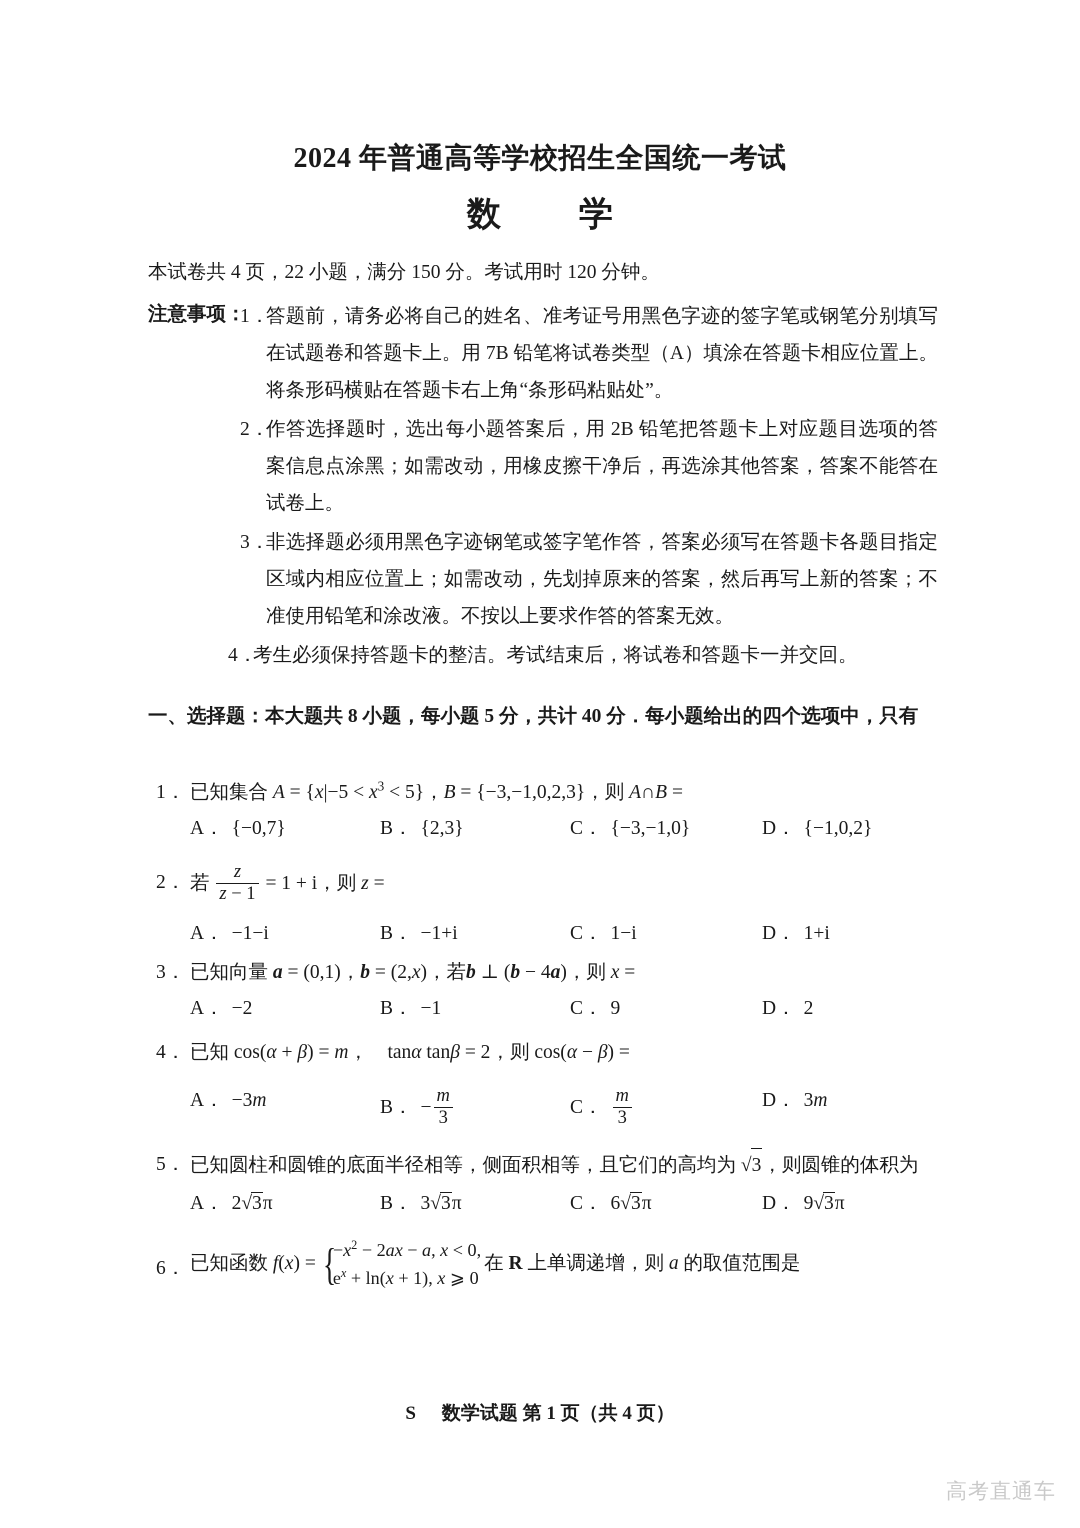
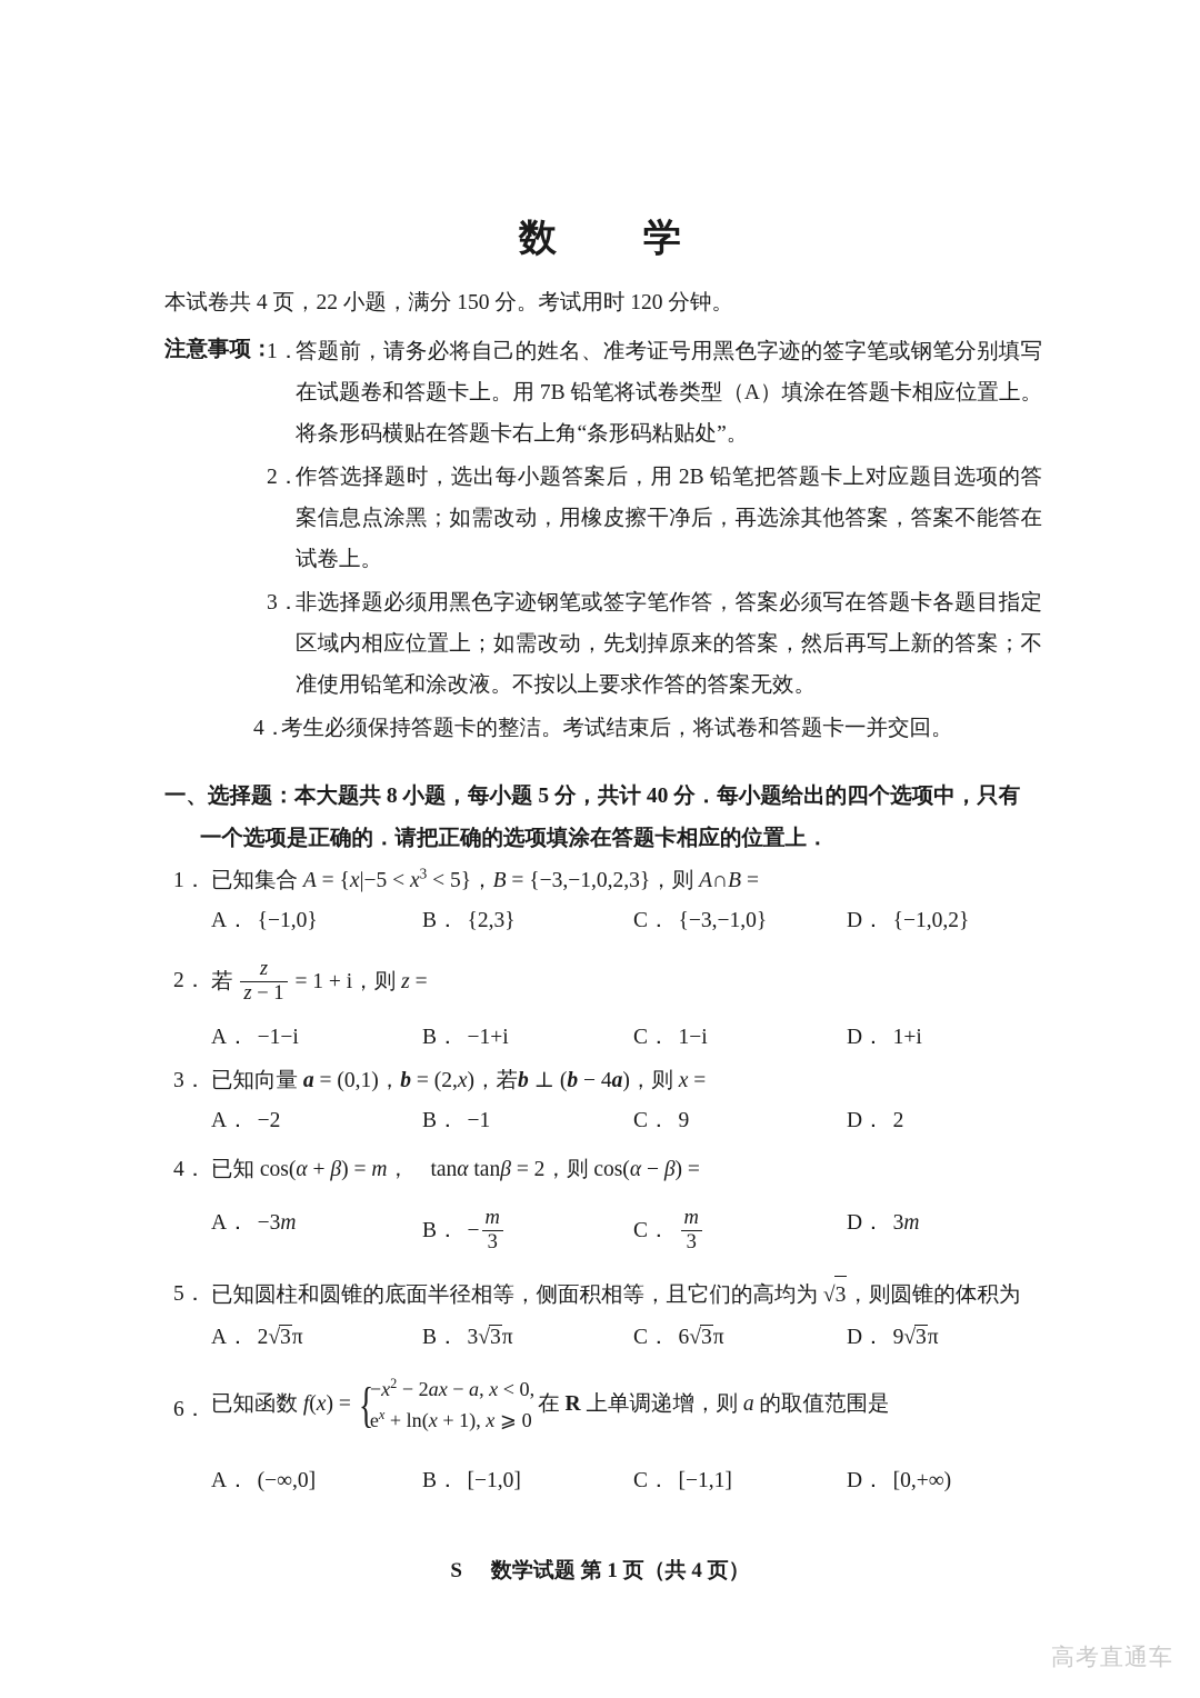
- 2024 年普通高等学校招生全国统一考试
  数 学
  本试卷共 4 页，22 小题，满分 150 分。考试用时 120 分钟。
  注意事项：
  1．
  答题前，请务必将自己的姓名、准考证号用黑色字迹的签字笔或钢笔分别填写在试题卷和答题卡上。用 7B 铅笔将试卷类型（A）填涂在答题卡相应位置上。将条形码横贴在答题卡右上角“条形码粘贴处”。
  2．
  作答选择题时，选出每小题答案后，用 2B 铅笔把答题卡上对应题目选项的答案信息点涂黑；如需改动，用橡皮擦干净后，再选涂其他答案，答案不能答在试卷上。
  3．
  非选择题必须用黑色字迹钢笔或签字笔作答，答案必须写在答题卡各题目指定区域内相应位置上；如需改动，先划掉原来的答案，然后再写上新的答案；不准使用铅笔和涂改液。不按以上要求作答的答案无效。
  4．
  考生必须保持答题卡的整洁。考试结束后，将试卷和答题卡一并交回。
  一、选择题：本大题共 8 小题，每小题 5 分，共计 40 分．每小题给出的四个选项中，只有
+ 一个选项是正确的．请把正确的选项填涂在答题卡相应的位置上．
  1．
  已知集合 A = {x|−5 < x3 < 5}，B = {−3,−1,0,2,3}，则 A∩B =
- A． {−0,7}
+ A． {−1,0}
  B． {2,3}
  C． {−3,−1,0}
  D． {−1,0,2}
  2．
  若
  z
  z − 1
  = 1 + i，则 z =
  A． −1−i
  B． −1+i
  C． 1−i
  D． 1+i
  3．
  已知向量 a = (0,1)，b = (2,x)，若b ⊥ (b − 4a)，则 x =
  A． −2
  B． −1
  C． 9
  D． 2
  4．
  已知 cos(α + β) = m， tanα tanβ = 2，则 cos(α − β) =
  A． −3m
  B． −
  m
  3
  C．
  m
  3
  D． 3m
  5．
  已知圆柱和圆锥的底面半径相等，侧面积相等，且它们的高均为 √3，则圆锥的体积为
  A． 2√3π
  B． 3√3π
  C． 6√3π
  D． 9√3π
  6．
  已知函数 f(x) =
  {
  −x2 − 2ax − a, x < 0,
  ex + ln(x + 1), x ⩾ 0
  在 R 上单调递增，则 a 的取值范围是
+ A． (−∞,0]
+ B． [−1,0]
+ C． [−1,1]
+ D． [0,+∞)
  S 数学试题 第 1 页（共 4 页）
  高考直通车
